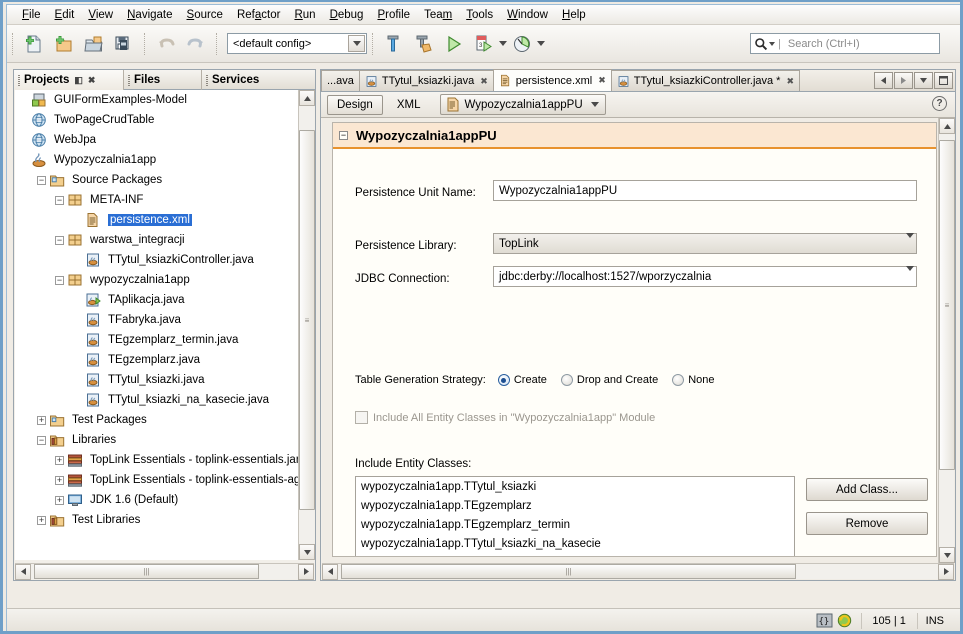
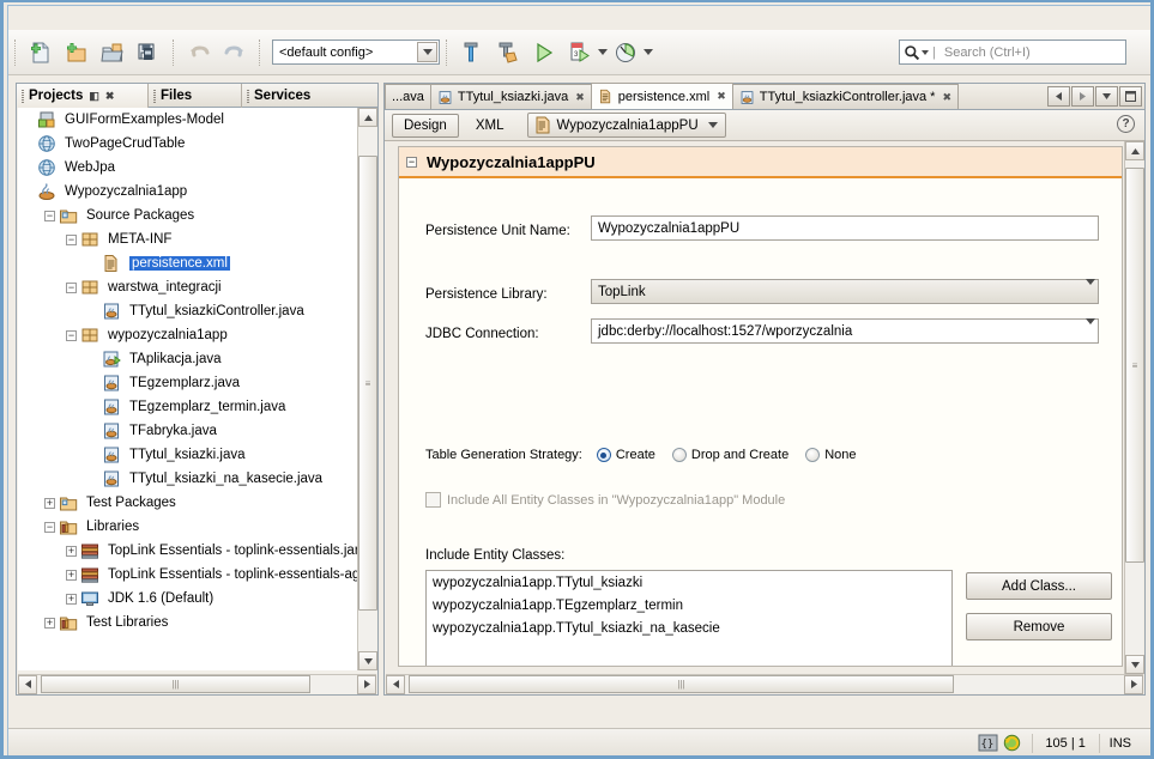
- File
- Edit
- View
- Navigate
- Source
- Refactor
- Run
- Debug
- Profile
- Team
- Tools
- Window
- Help
  <default config>
  |
  Search (Ctrl+I)
  Projects
  ◧
  ✖
  Files
  Services
  GUIFormExamples-Model
  TwoPageCrudTable
  WebJpa
  Wypozyczalnia1app
  −
  Source Packages
  −
  META-INF
  persistence.xml
  −
  warstwa_integracji
  TTytul_ksiazkiController.java
  −
  wypozyczalnia1app
  TAplikacja.java
- TFabryka.java
+ TEgzemplarz.java
  TEgzemplarz_termin.java
- TEgzemplarz.java
+ TFabryka.java
  TTytul_ksiazki.java
  TTytul_ksiazki_na_kasecie.java
  +
  Test Packages
  −
  Libraries
  +
  TopLink Essentials - toplink-essentials.ja
  +
  TopLink Essentials - toplink-essentials-a
  +
  JDK 1.6 (Default)
  +
  Test Libraries
  ≡
  |||
  ...ava
  TTytul_ksiazki.java
  ✖
  persistence.xml
  ✖
  TTytul_ksiazkiController.java *
  ✖
  Design
  XML
  Wypozyczalnia1appPU
  ?
  −
  Wypozyczalnia1appPU
  Persistence Unit Name:
  Wypozyczalnia1appPU
  Persistence Library:
  TopLink
  JDBC Connection:
  jdbc:derby://localhost:1527/wporzyczalnia
  Table Generation Strategy:
  Create
  Drop and Create
  None
  Include All Entity Classes in "Wypozyczalnia1app" Module
  Include Entity Classes:
  wypozyczalnia1app.TTytul_ksiazki
- wypozyczalnia1app.TEgzemplarz
  wypozyczalnia1app.TEgzemplarz_termin
  wypozyczalnia1app.TTytul_ksiazki_na_kasecie
  Add Class...
  Remove
  ≡
  |||
  {}
  105 | 1
  INS
